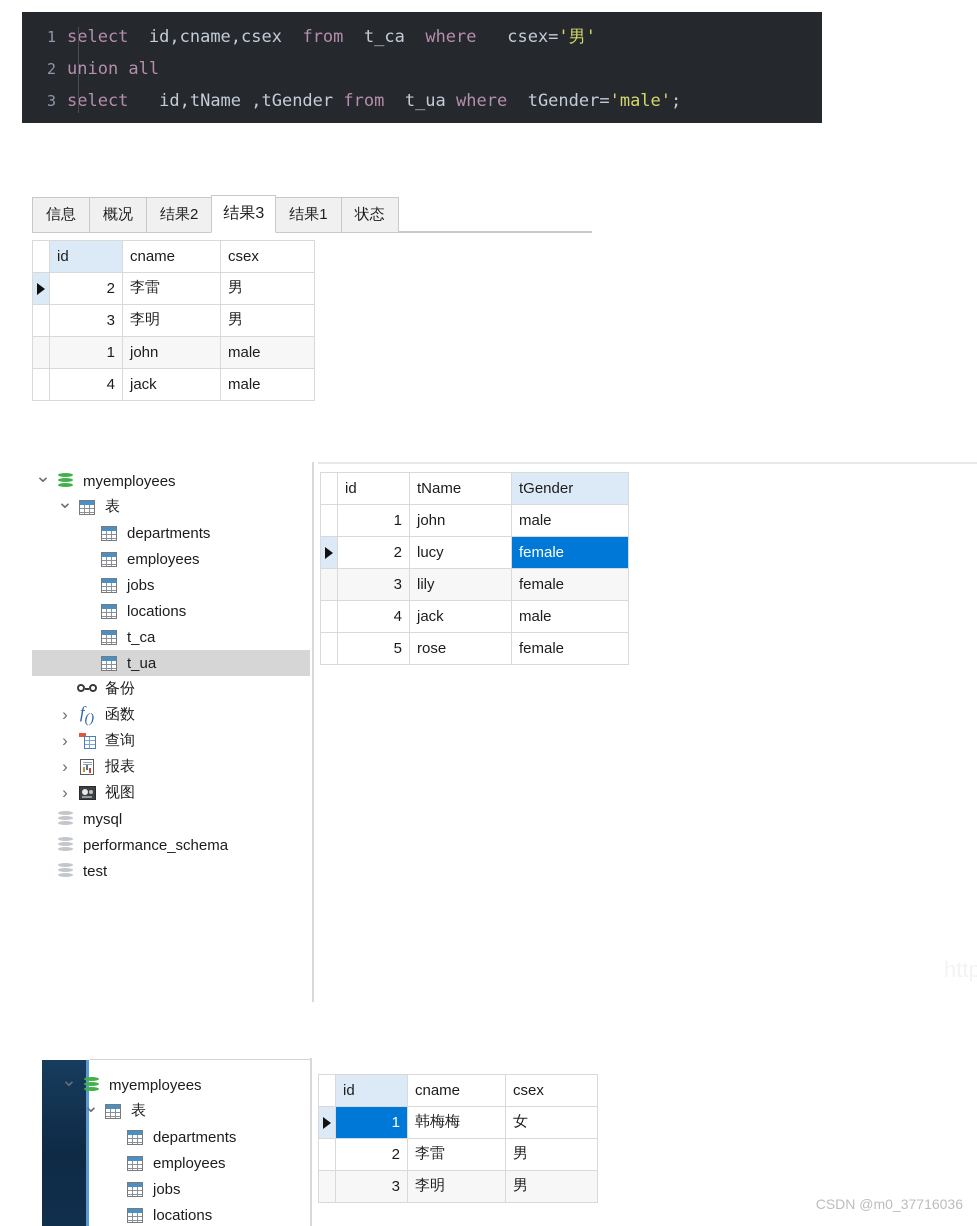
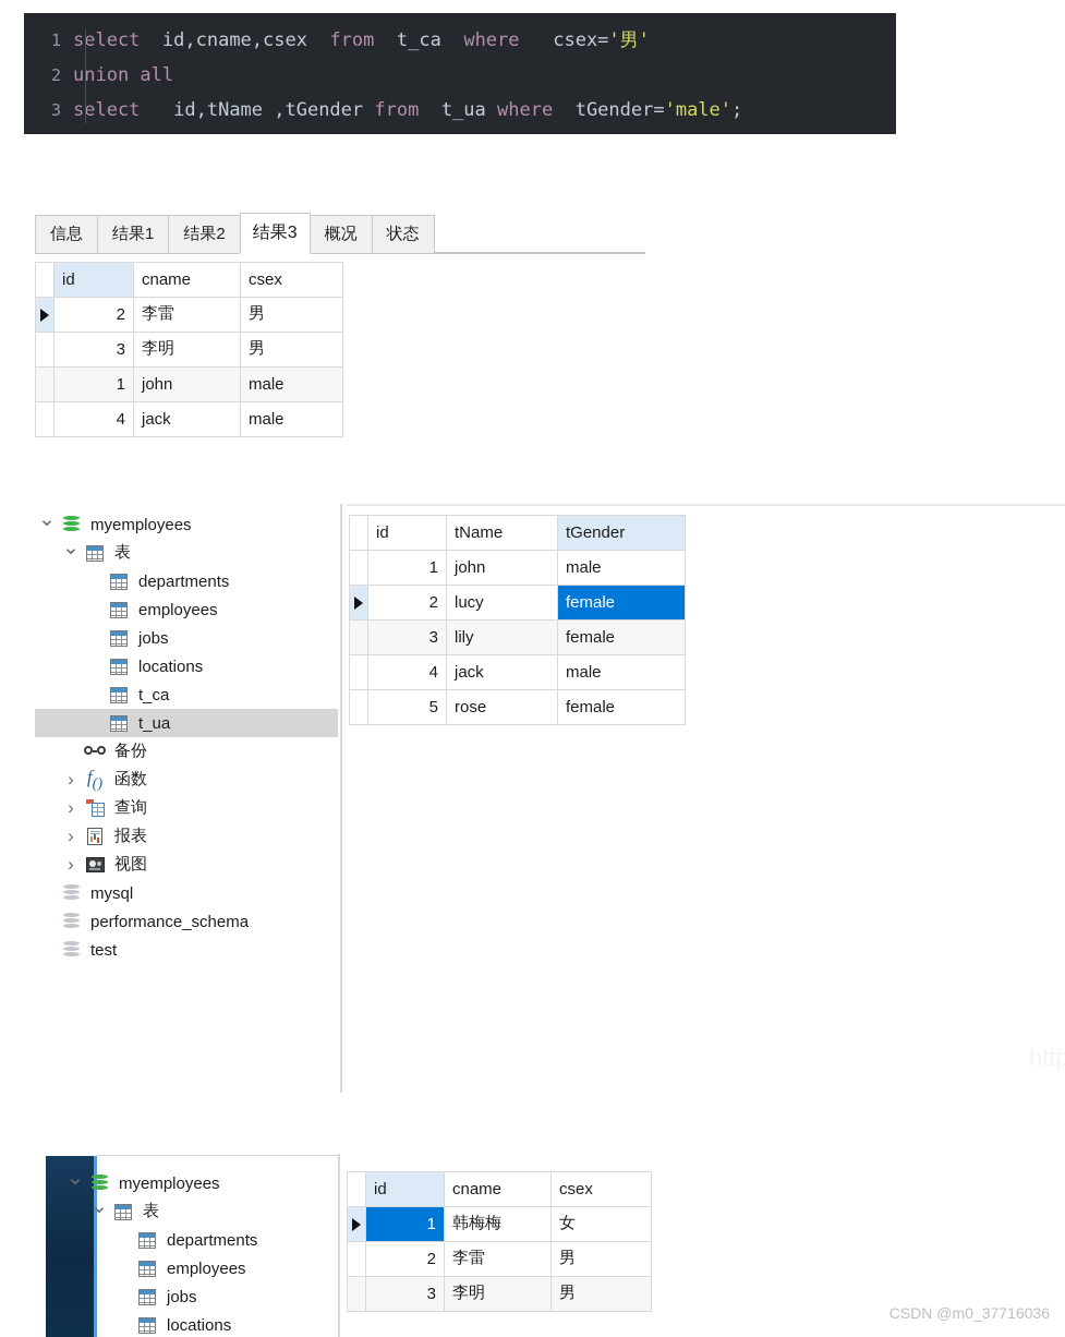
  1
  select id,cname,csex from t_ca where csex='男'
  2
  union all
  3
  select id,tName ,tGender from t_ua where tGender='male';
  信息
- 概况
+ 结果1
  结果2
  结果3
- 结果1
+ 概况
  状态
  	id	cname	csex
  	2	李雷	男
  	3	李明	男
  	1	john	male
  	4	jack	male
  myemployees
  表
  departments
  employees
  jobs
  locations
  t_ca
  t_ua
  备份
  f()
  函数
  查询
  报表
  视图
  mysql
  performance_schema
  test
  	id	tName	tGender
  	1	john	male
  	2	lucy	female
  	3	lily	female
  	4	jack	male
  	5	rose	female
  myemployees
  表
  departments
  employees
  jobs
  locations
  	id	cname	csex
  	1	韩梅梅	女
  	2	李雷	男
  	3	李明	男
  CSDN @m0_37716036
